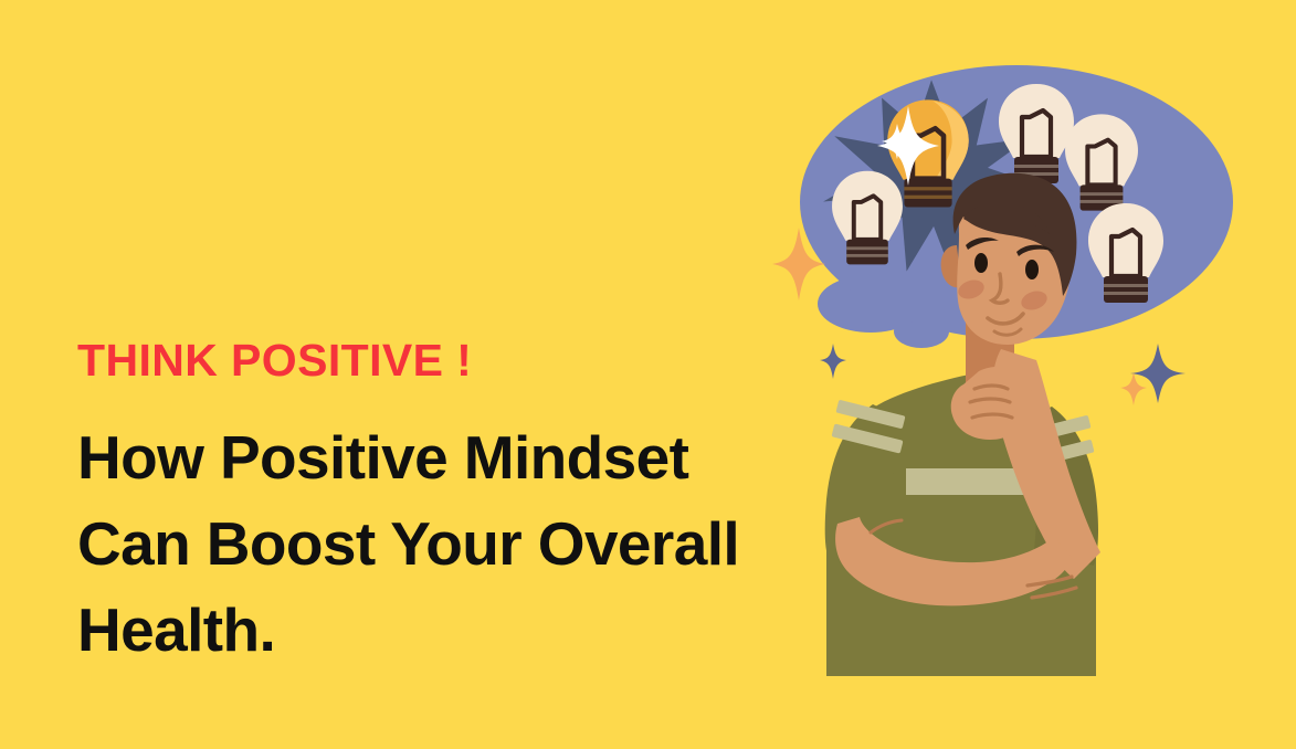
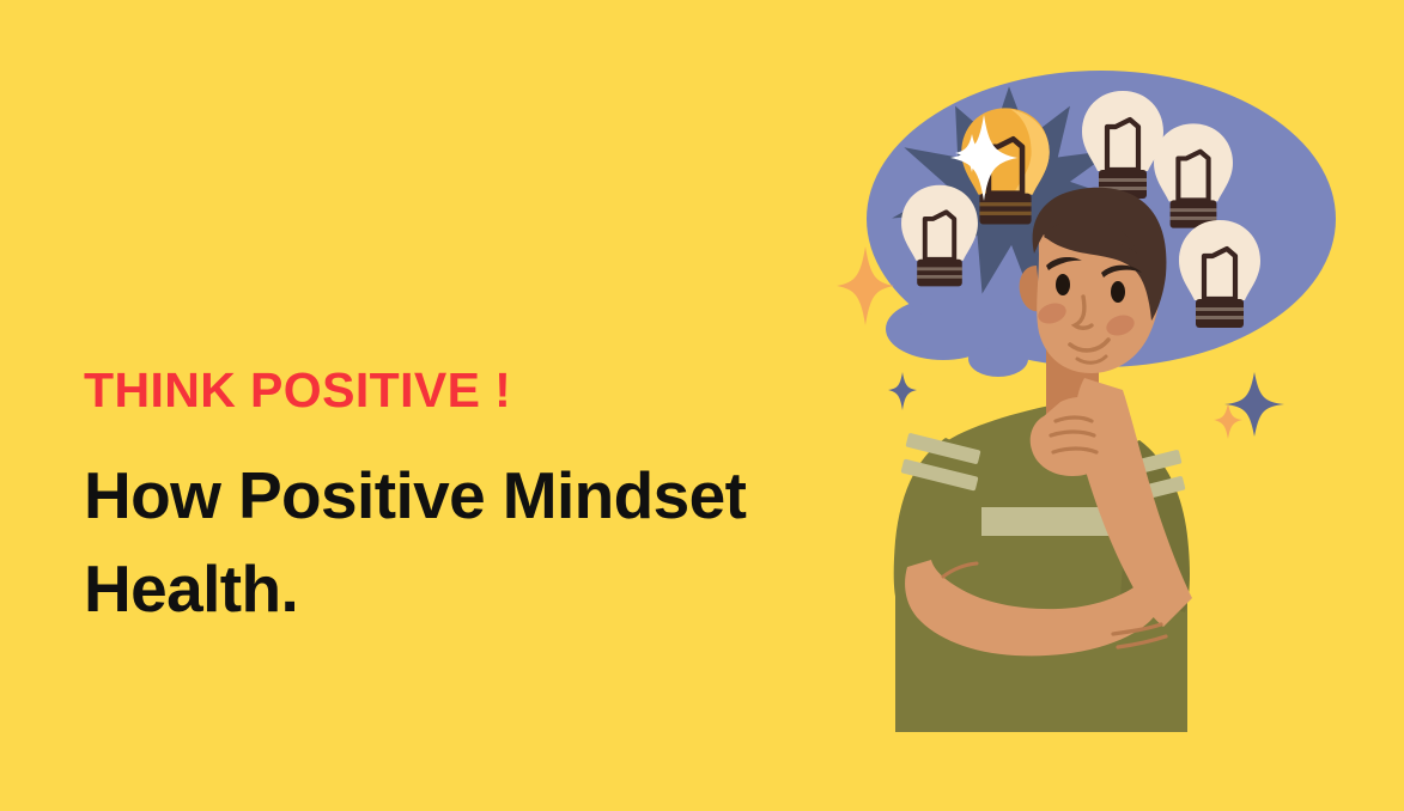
  THINK POSITIVE !
  How Positive Mindset
- Can Boost Your Overall
  Health.
